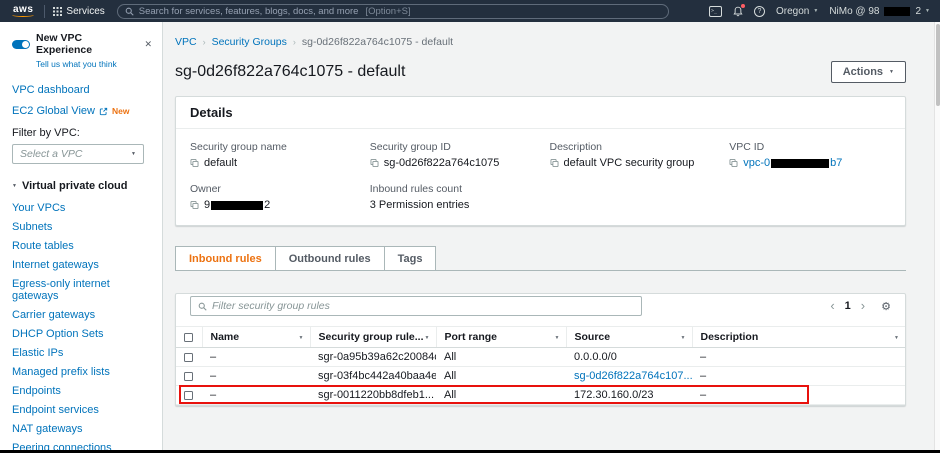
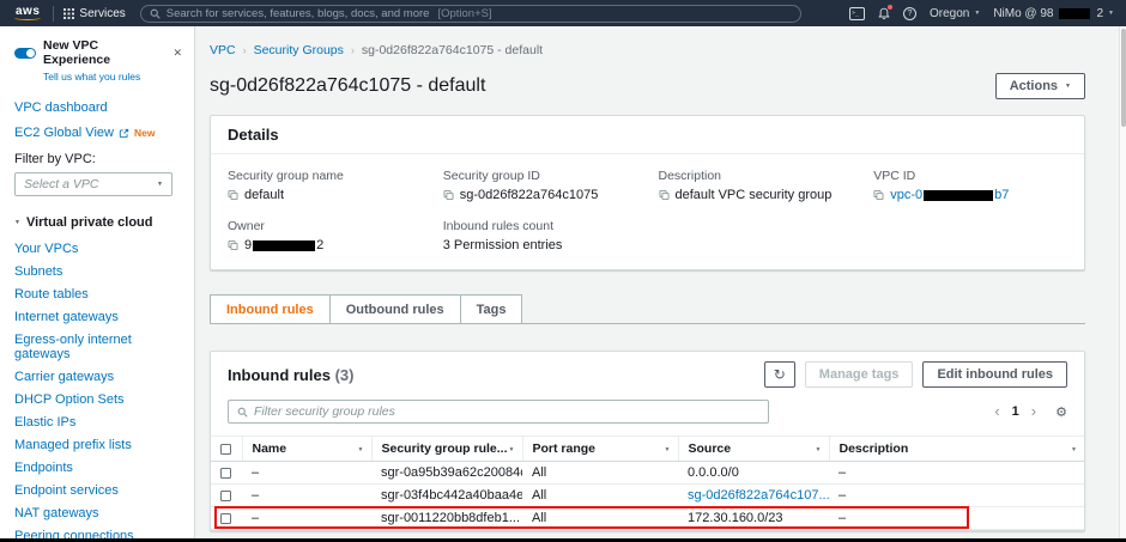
  aws
  Services
  Search for services, features, blogs, docs, and more
  [Option+S]
  Oregon
  NiMo @ 98
  2
  New VPC Experience
  ✕
- Tell us what you think
+ Tell us what you rules
  VPC dashboard
  EC2 Global View
  New
  Filter by VPC:
  Select a VPC
  Virtual private cloud
  Your VPCs
  Subnets
  Route tables
  Internet gateways
  Egress-only internet gateways
  Carrier gateways
  DHCP Option Sets
  Elastic IPs
  Managed prefix lists
  Endpoints
  Endpoint services
  NAT gateways
  Peering connections
  VPC
  ›
  Security Groups
  ›
  sg-0d26f822a764c1075 - default
  sg-0d26f822a764c1075 - default
  Actions
  Details
  Security group name
  default
  Security group ID
  sg-0d26f822a764c1075
  Description
  default VPC security group
  VPC ID
  vpc-0 b7
  Owner
  9 2
  Inbound rules count
  3 Permission entries
  Inbound rules
  Outbound rules
  Tags
+ Inbound rules (3)
+ ↻
+ Manage tags
+ Edit inbound rules
  Filter security group rules
  ‹
  1
  ›
  ⚙
  	Name	Security group rule...	Port range	Source	Description
  	–	sgr-0a95b39a62c20084	All	0.0.0.0/0	–
  	–	sgr-03f4bc442a40baa4e	All	sg-0d26f822a764c107...	–
  	–	sgr-0011220bb8dfeb1...	All	172.30.160.0/23	–
